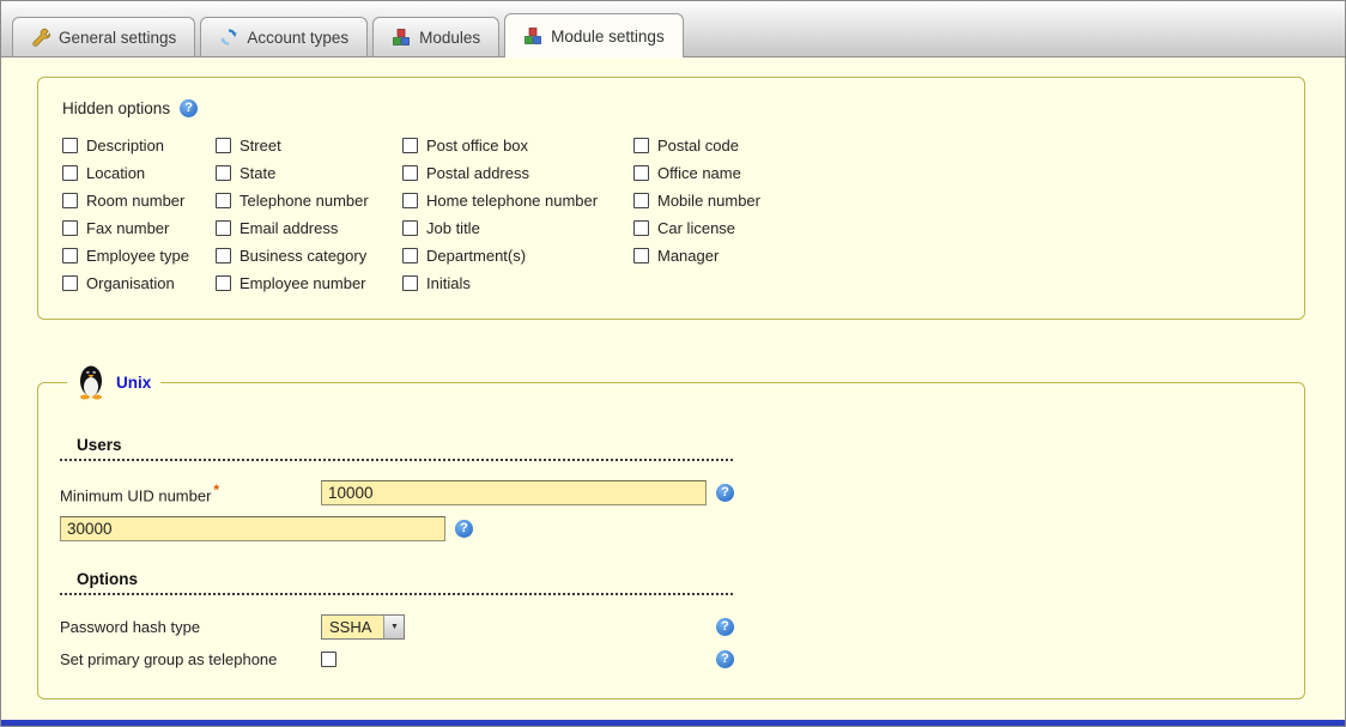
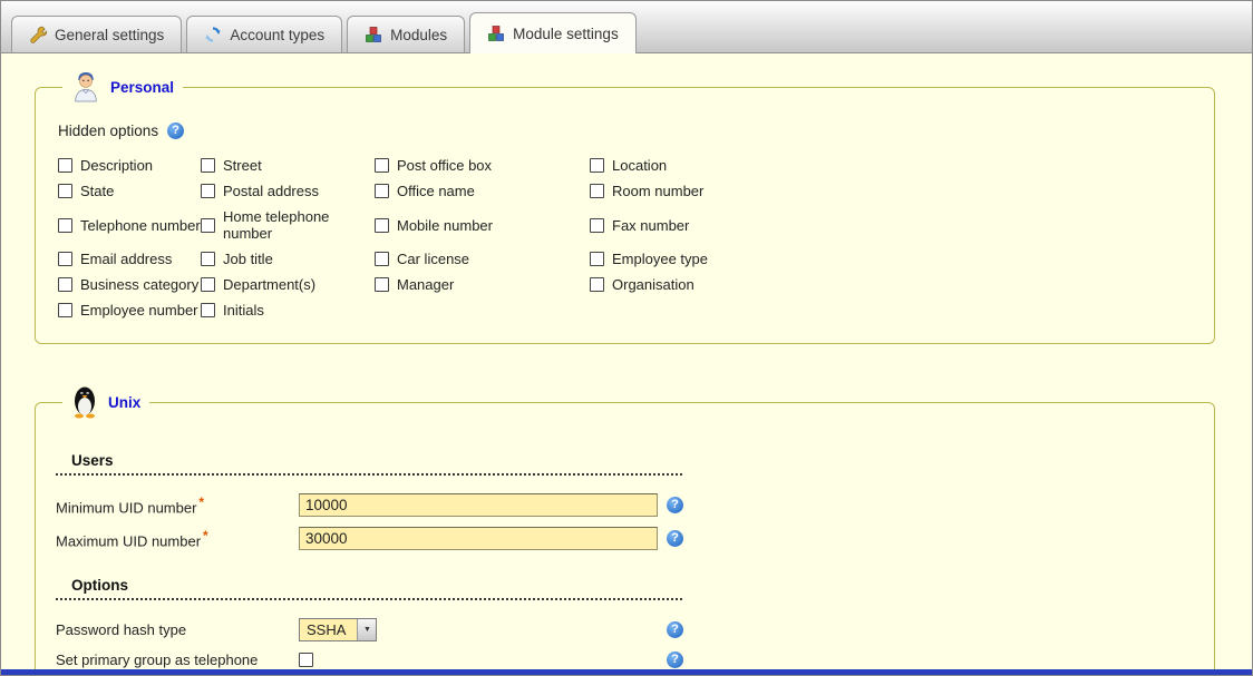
  General settings
  Account types
  Modules
  Module settings
+ Personal
  Hidden options
  ?
  Description
  Street
  Post office box
- Postal code
  Location
  State
  Postal address
  Office name
  Room number
  Telephone number
  Home telephone number
  Mobile number
  Fax number
  Email address
  Job title
  Car license
  Employee type
  Business category
  Department(s)
  Manager
  Organisation
  Employee number
  Initials
  Unix
  Users
  Minimum UID number *
  10000
  ?
+ Maximum UID number *
  30000
  ?
  Options
  Password hash type
  SSHA
  ?
  Set primary group as telephone
  ?
